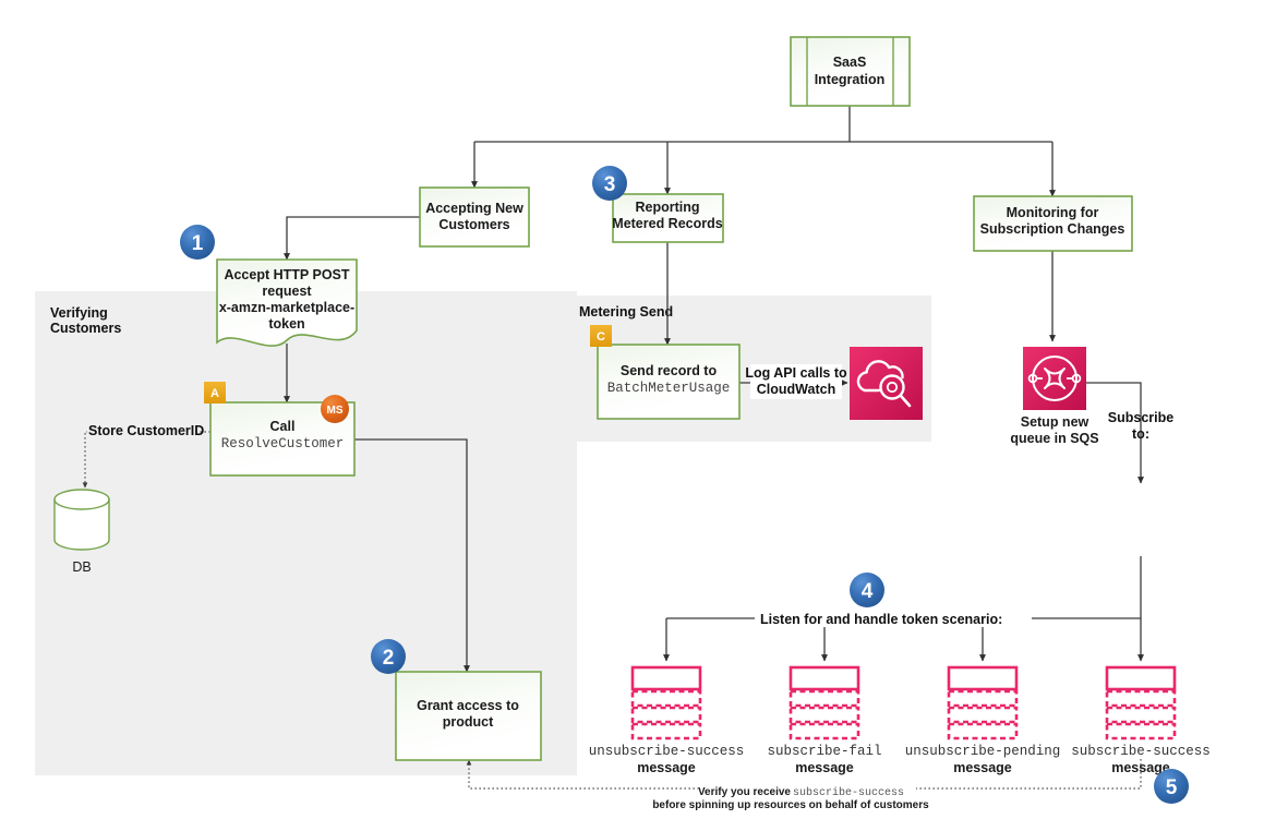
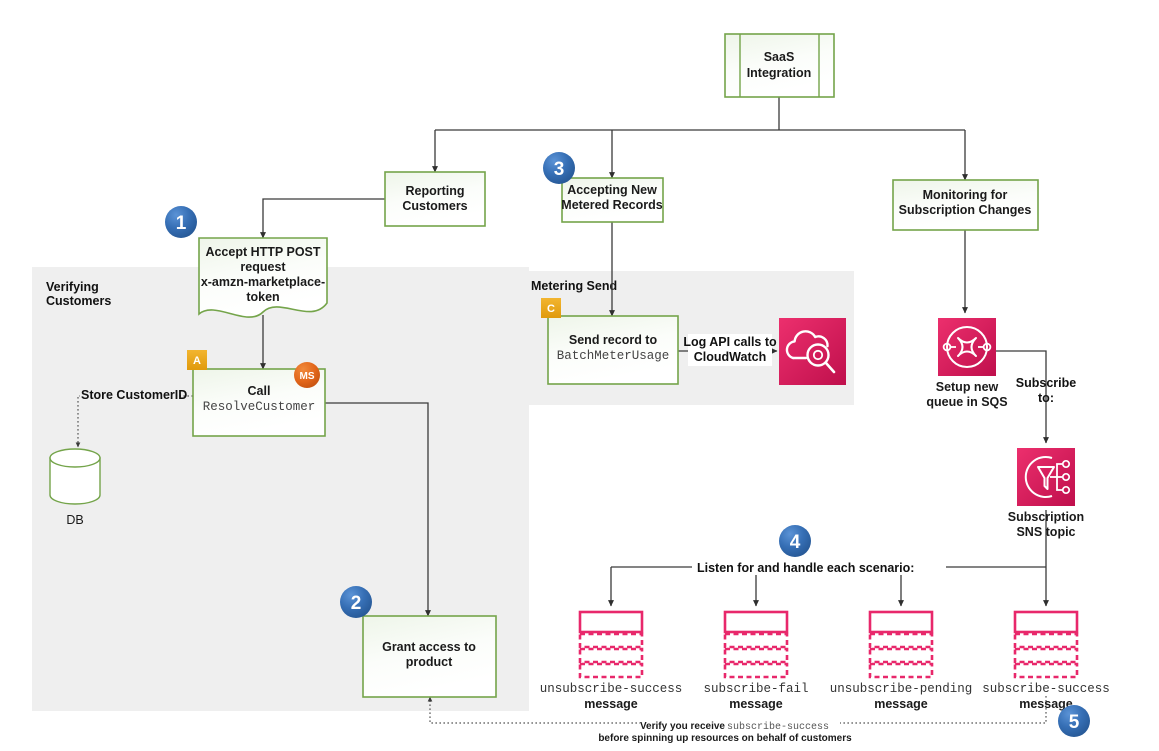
  Verifying
  Customers
  Metering Send
  SaaS
  Integration
- Accepting New
+ Reporting
  Customers
- Reporting
+ Accepting New
  Metered Records
  Monitoring for
  Subscription Changes
  Accept HTTP POST
  request
  x-amzn-marketplace-
  token
  Call
  ResolveCustomer
  A
  MS
  Store CustomerID
  DB
  Grant access to
  product
  Send record to
  BatchMeterUsage
  C
  Log API calls to
  CloudWatch
  Setup new
  queue in SQS
  Subscribe
  to:
+ Subscription
+ SNS topic
- Listen for and handle token scenario:
+ Listen for and handle each scenario:
  unsubscribe-success
  message
  subscribe-fail
  message
  unsubscribe-pending
  message
  subscribe-success
  message
  Verify you receive
  subscribe-success
  before spinning up resources on behalf of customers
  1
  2
  3
  4
  5
